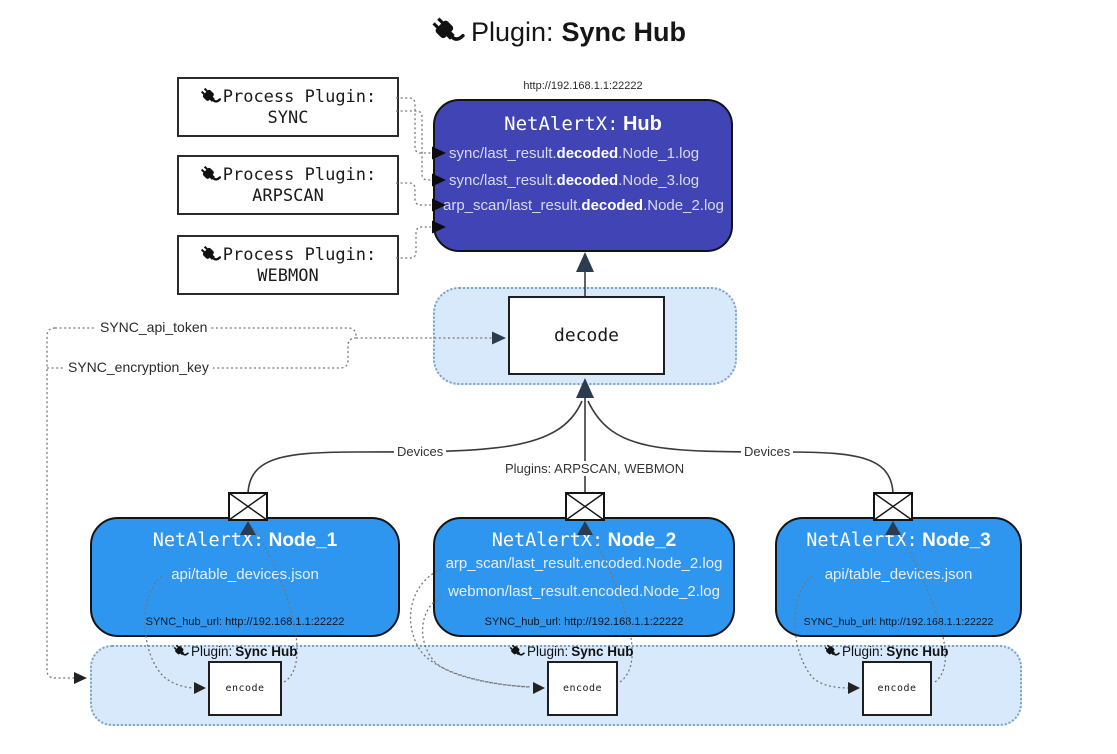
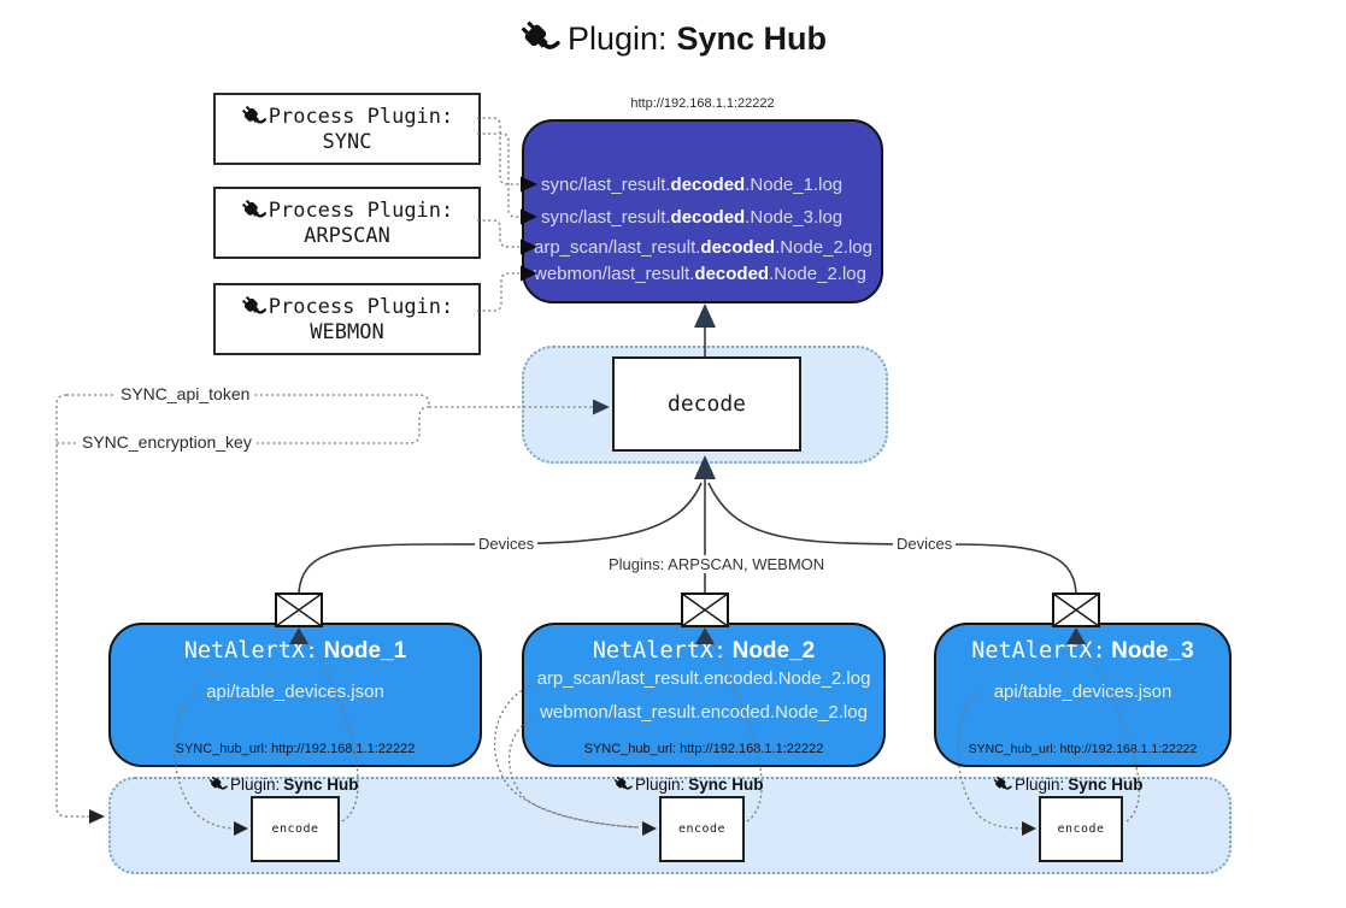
  Plugin:
  Sync Hub
  Process Plugin:
  SYNC
  Process Plugin:
  ARPSCAN
  Process Plugin:
  WEBMON
  http://192.168.1.1:22222
- NetAlertX: Hub
  sync/last_result.decoded.Node_1.log
  sync/last_result.decoded.Node_3.log
  arp_scan/last_result.decoded.Node_2.log
+ webmon/last_result.decoded.Node_2.log
  decode
  SYNC_api_token
  SYNC_encryption_key
  Devices
  Devices
  Plugins: ARPSCAN, WEBMON
  NetAlertX: Node_1
  api/table_devices.json
  SYNC_hub_url: http://192.168.1.1:22222
  NetAlertX: Node_2
  arp_scan/last_result.encoded.Node_2.log
  webmon/last_result.encoded.Node_2.log
  SYNC_hub_url: http://192.168.1.1:22222
  NetAlertX: Node_3
  api/table_devices.json
  SYNC_hub_url: http://192.168.1.1:22222
  Plugin:
  Sync Hub
  encode
  Plugin:
  Sync Hub
  encode
  Plugin:
  Sync Hub
  encode
